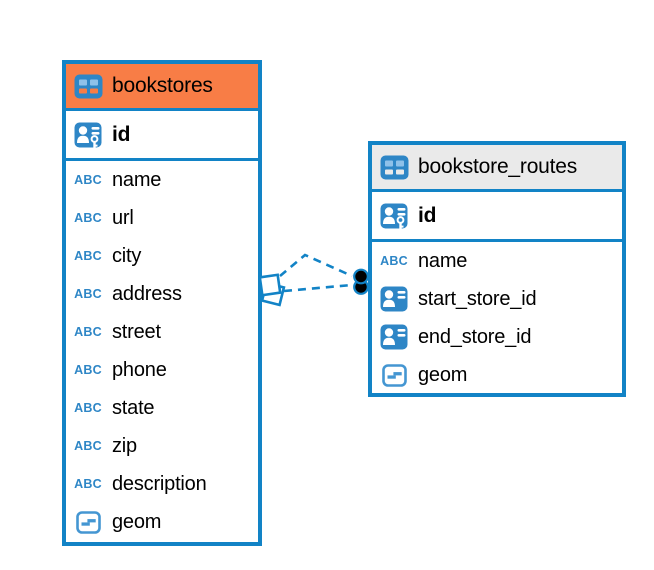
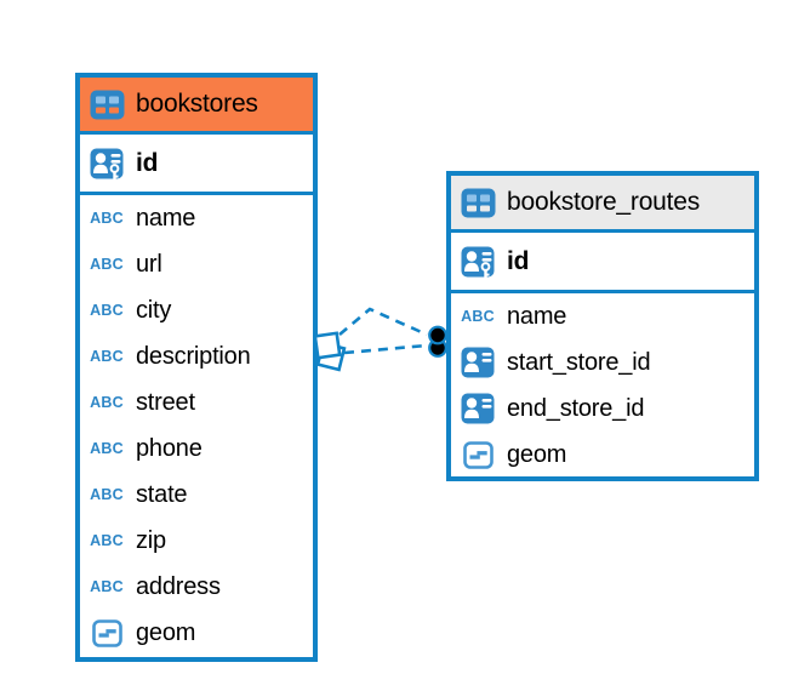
  bookstores
  id
  ABC
  name
  ABC
  url
  ABC
  city
  ABC
- address
+ description
  ABC
  street
  ABC
  phone
  ABC
  state
  ABC
  zip
  ABC
- description
+ address
  geom
  bookstore_routes
  id
  ABC
  name
  start_store_id
  end_store_id
  geom
